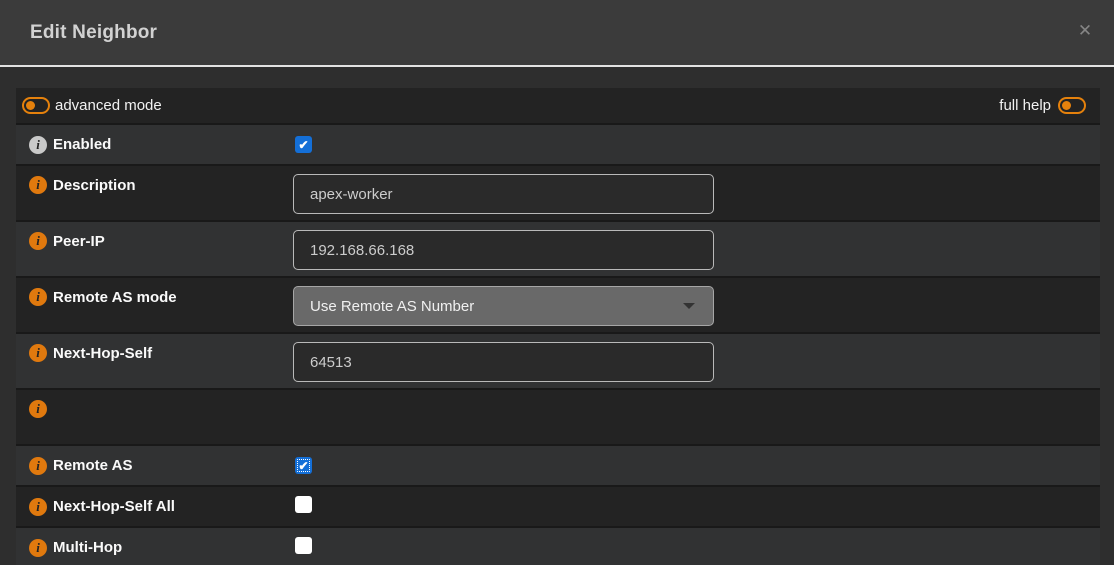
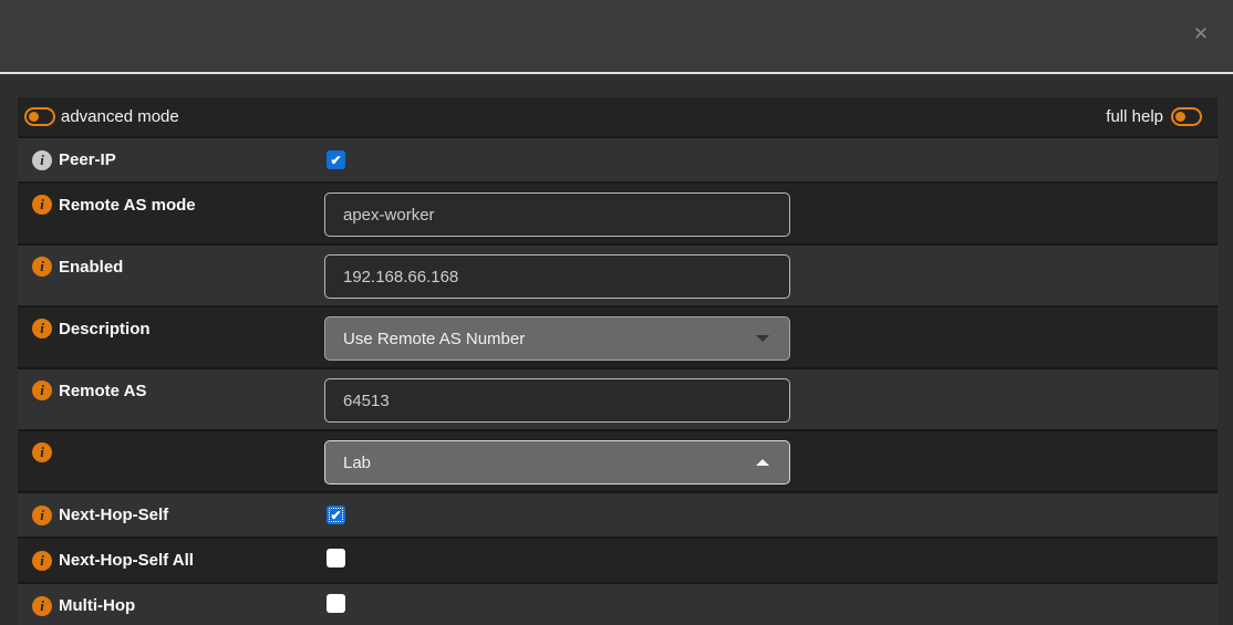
- Edit Neighbor
  ✕
  advanced mode
  full help
  i
- Enabled
+ Peer-IP
  i
- Description
+ Remote AS mode
  apex-worker
  i
- Peer-IP
+ Enabled
  192.168.66.168
  i
- Remote AS mode
+ Description
  Use Remote AS Number
  i
- Next-Hop-Self
+ Remote AS
  64513
  i
+ Lab
  i
- Remote AS
+ Next-Hop-Self
  i
  Next-Hop-Self All
  i
  Multi-Hop
